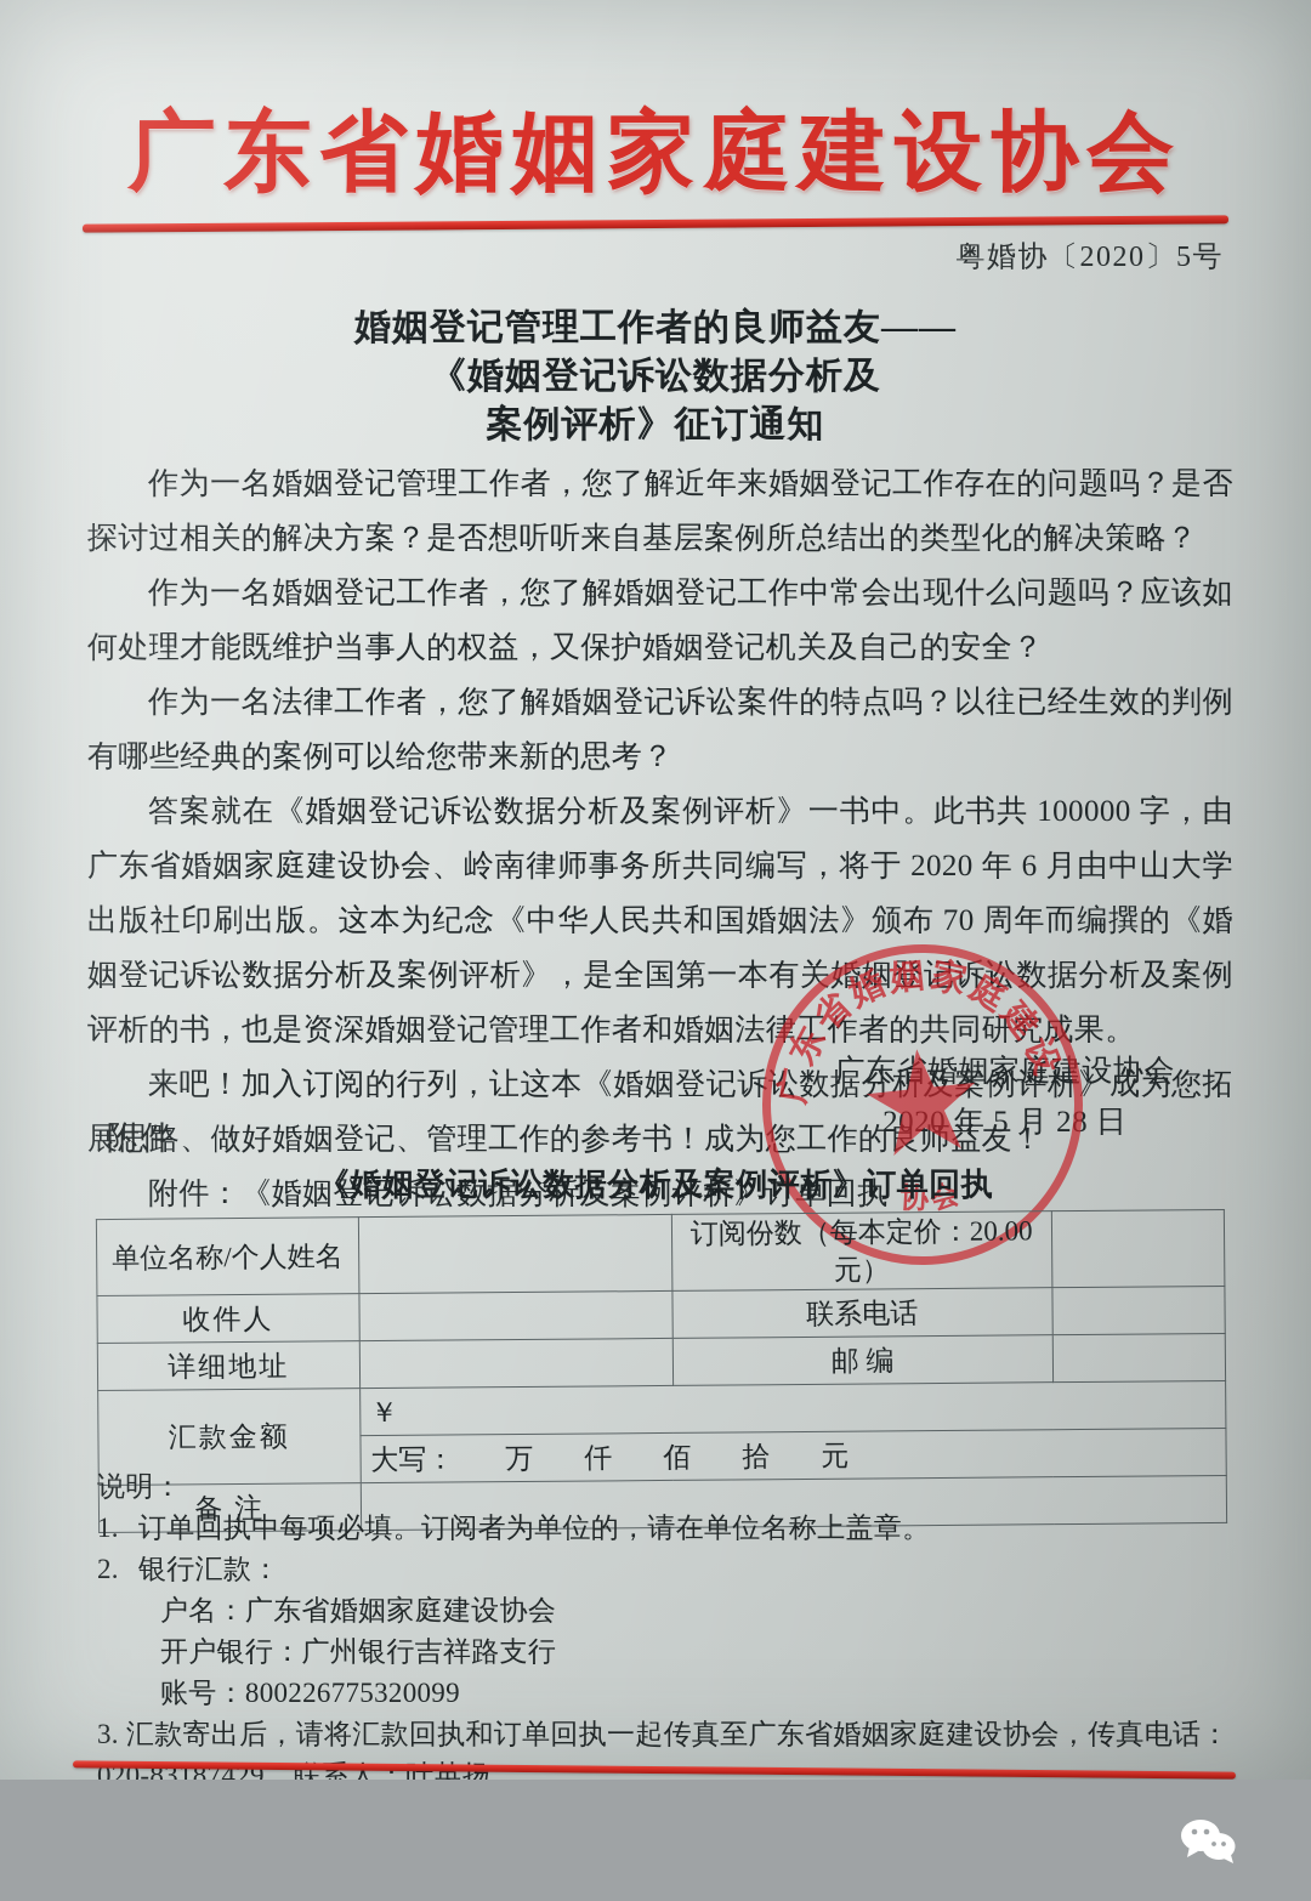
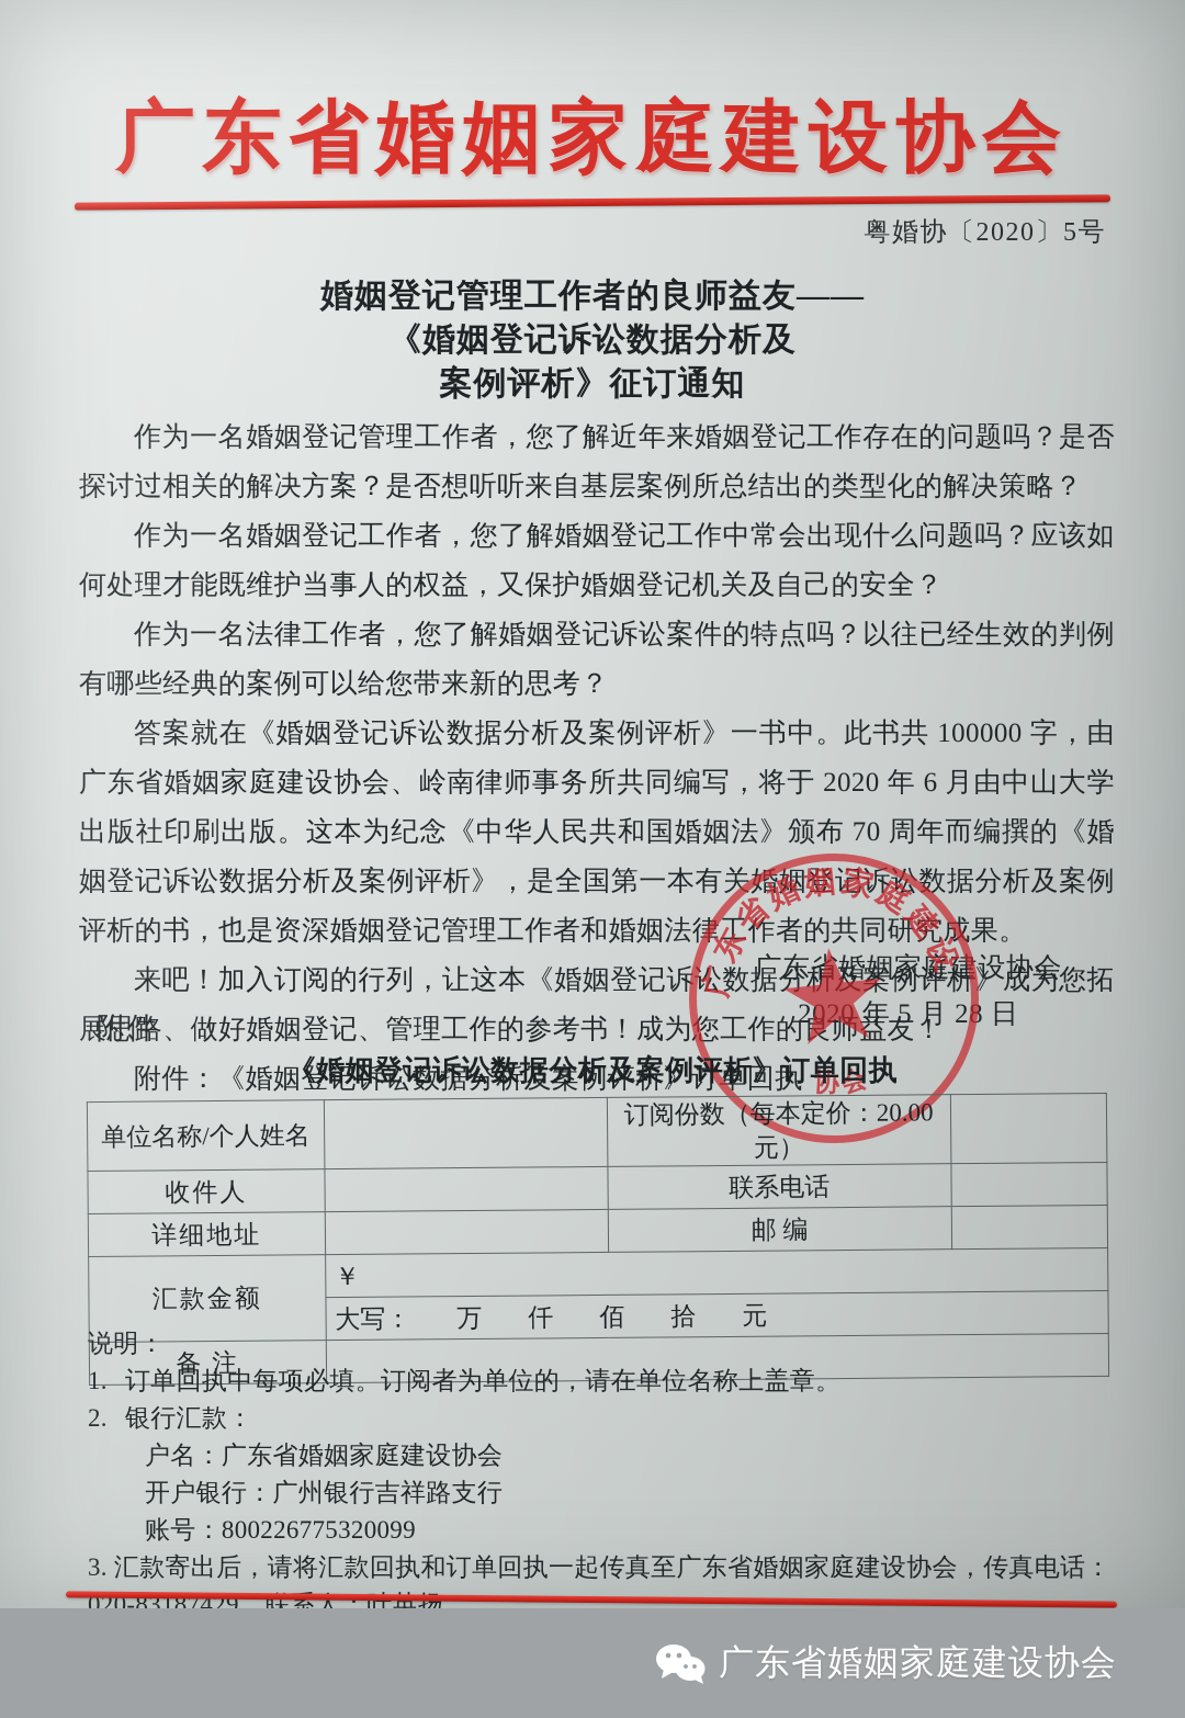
+ 广东省婚姻家庭建设协会
